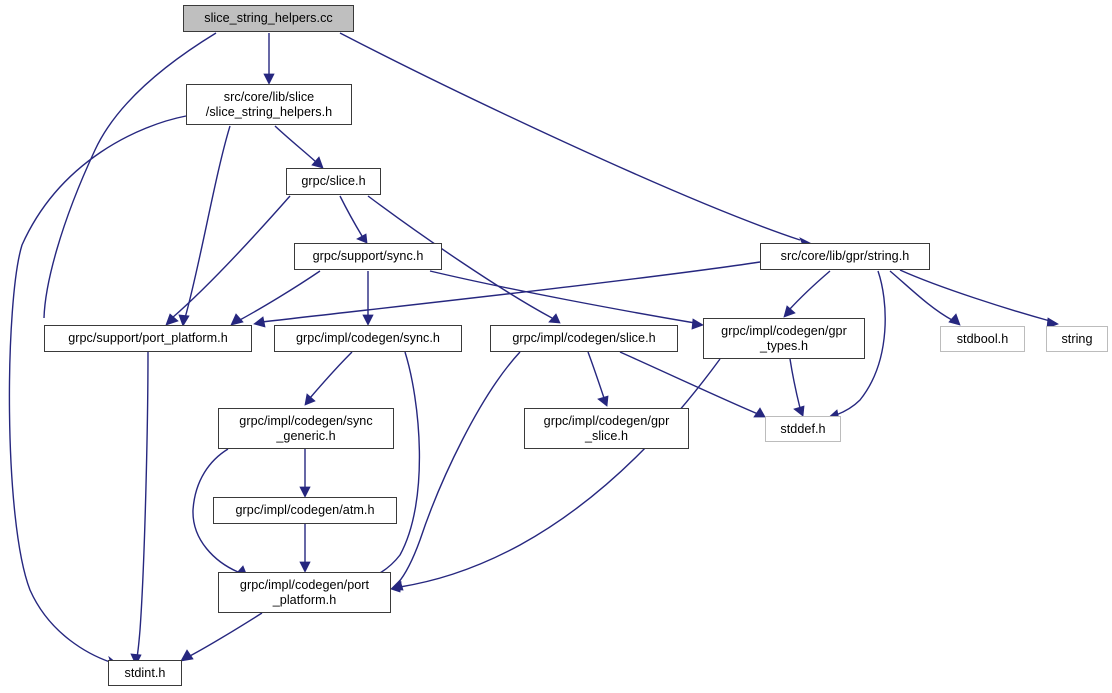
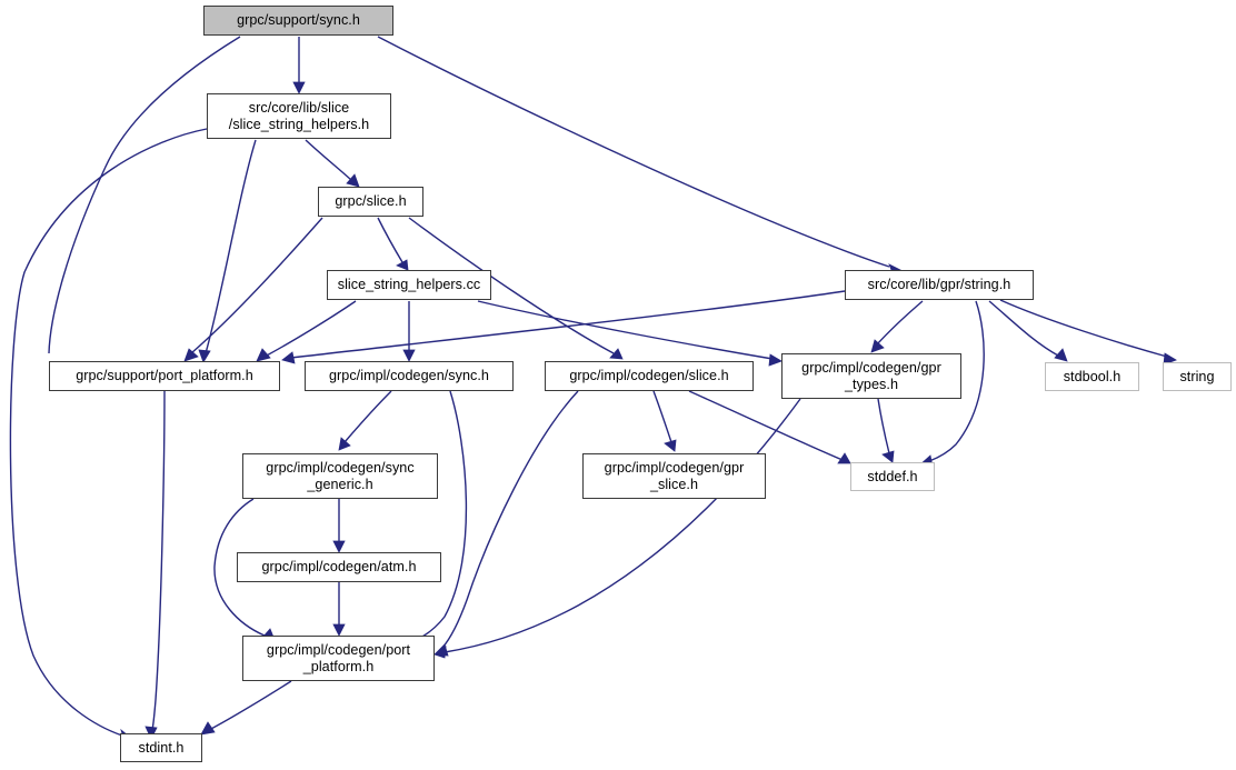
- slice_string_helpers.cc
+ grpc/support/sync.h
  src/core/lib/slice
  /slice_string_helpers.h
  grpc/slice.h
  src/core/lib/gpr/string.h
- grpc/support/sync.h
+ slice_string_helpers.cc
  grpc/support/port_platform.h
  grpc/impl/codegen/sync.h
  grpc/impl/codegen/slice.h
  grpc/impl/codegen/gpr
  _types.h
  stdbool.h
  string
  grpc/impl/codegen/sync
  _generic.h
  grpc/impl/codegen/gpr
  _slice.h
  stddef.h
  grpc/impl/codegen/atm.h
  grpc/impl/codegen/port
  _platform.h
  stdint.h
